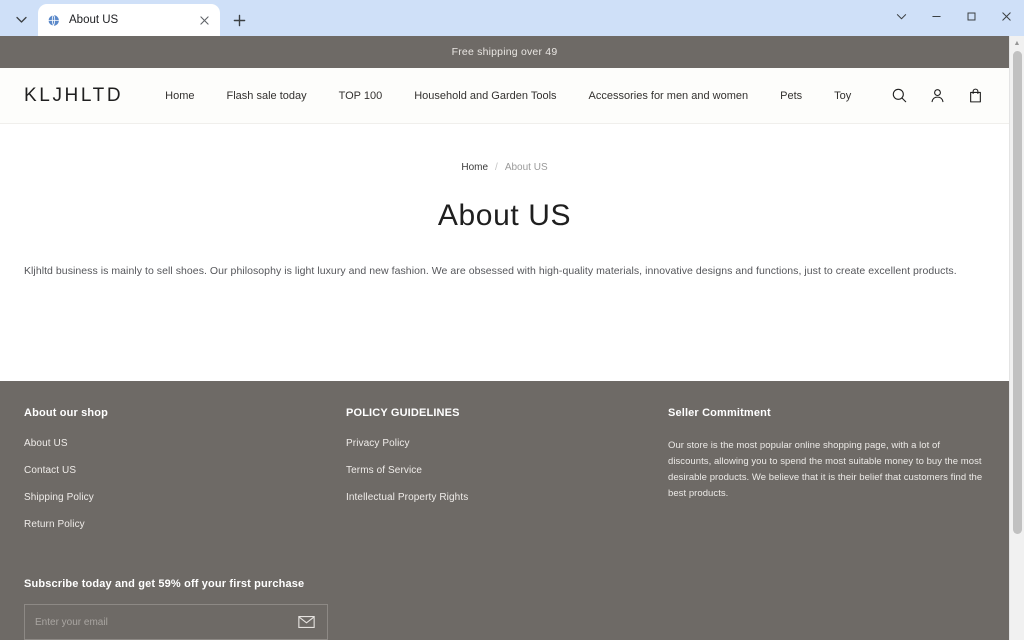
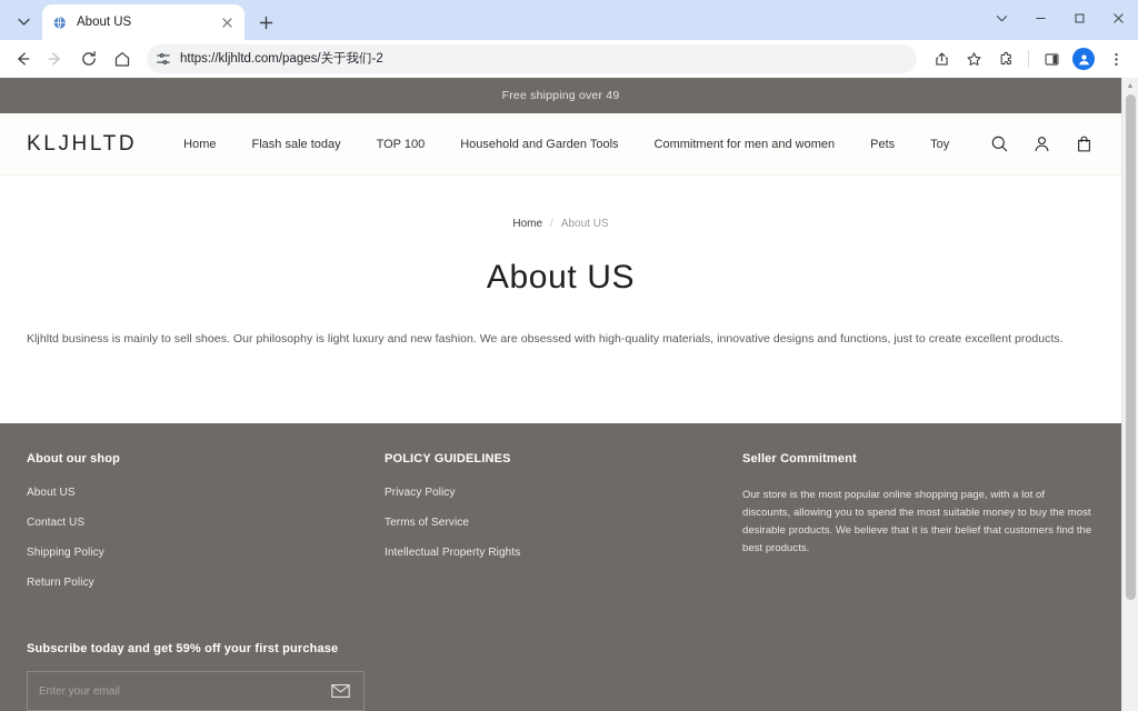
  About US
+ https://kljhltd.com/pages/关于我们-2
  Free shipping over 49
  KLJHLTD
  Home
  Flash sale today
  TOP 100
  Household and Garden Tools
- Accessories for men and women
+ Commitment for men and women
  Pets
  Toy
  Home
  /
  About US
  About US
  Kljhltd business is mainly to sell shoes. Our philosophy is light luxury and new fashion. We are obsessed with high-quality materials, innovative designs and functions, just to create excellent products.
  About our shop
  About US
  Contact US
  Shipping Policy
  Return Policy
  POLICY GUIDELINES
  Privacy Policy
  Terms of Service
  Intellectual Property Rights
  Seller Commitment
  Our store is the most popular online shopping page, with a lot of discounts, allowing you to spend the most suitable money to buy the most desirable products. We believe that it is their belief that customers find the best products.
  Subscribe today and get 59% off your first purchase
  Enter your email
